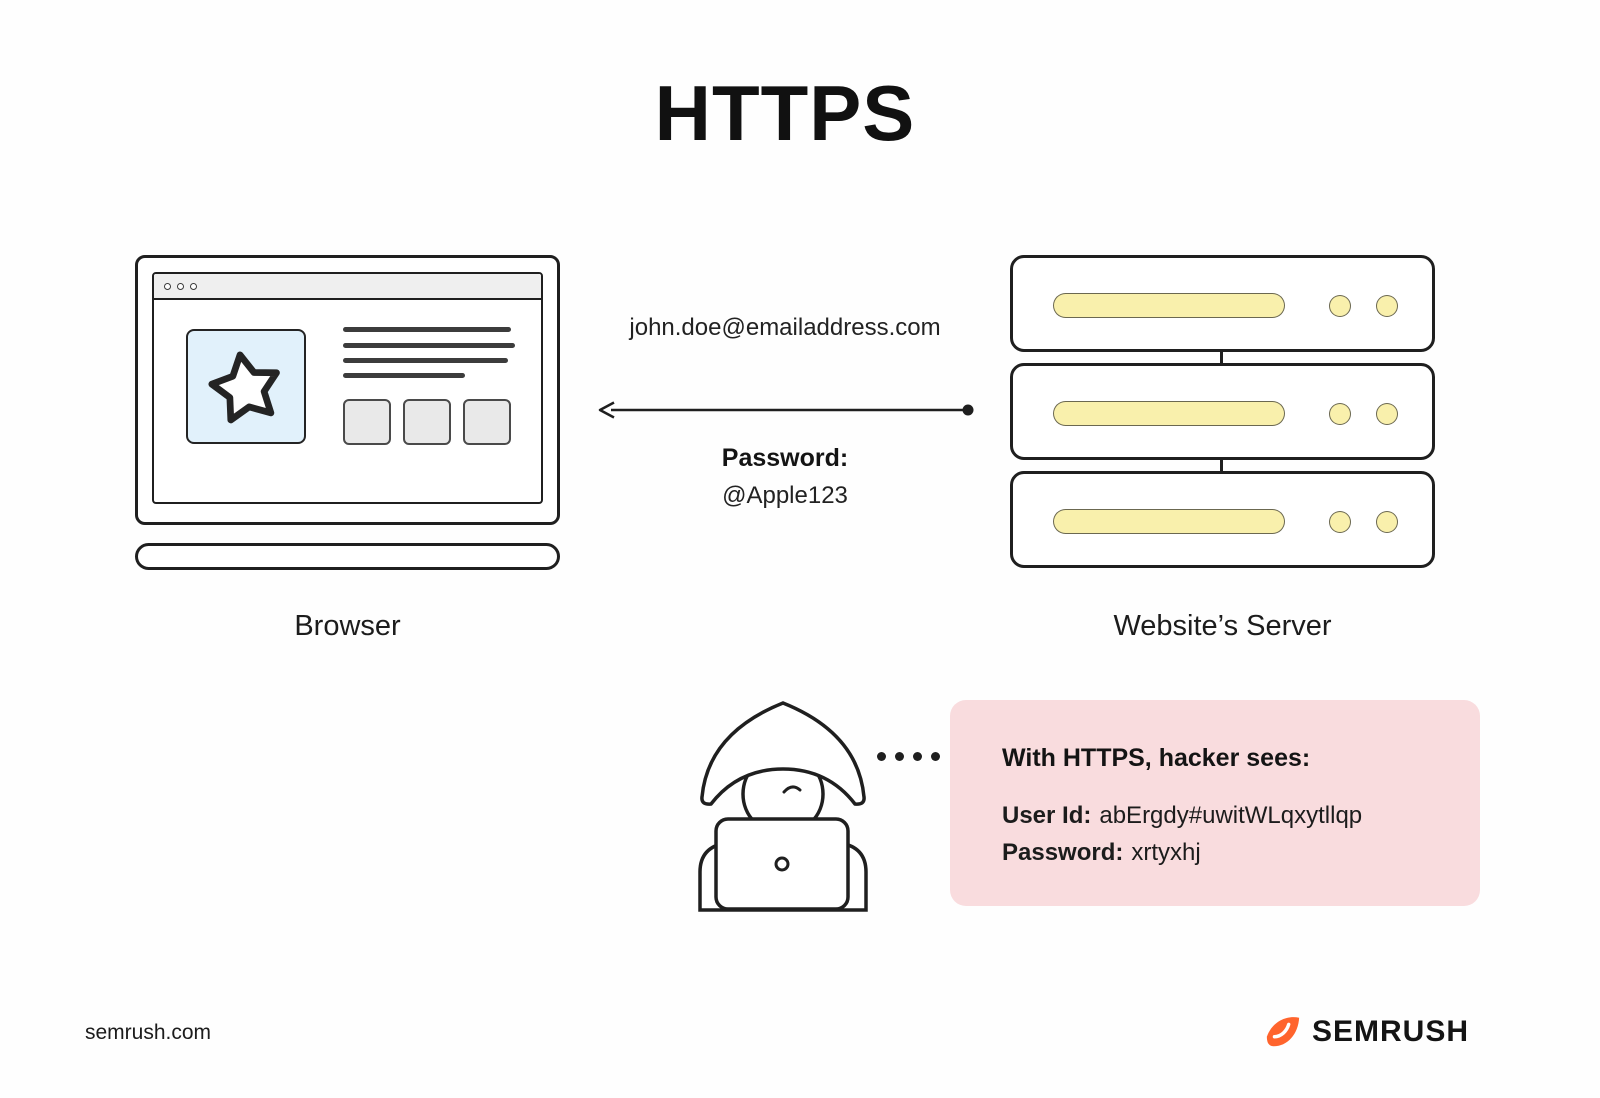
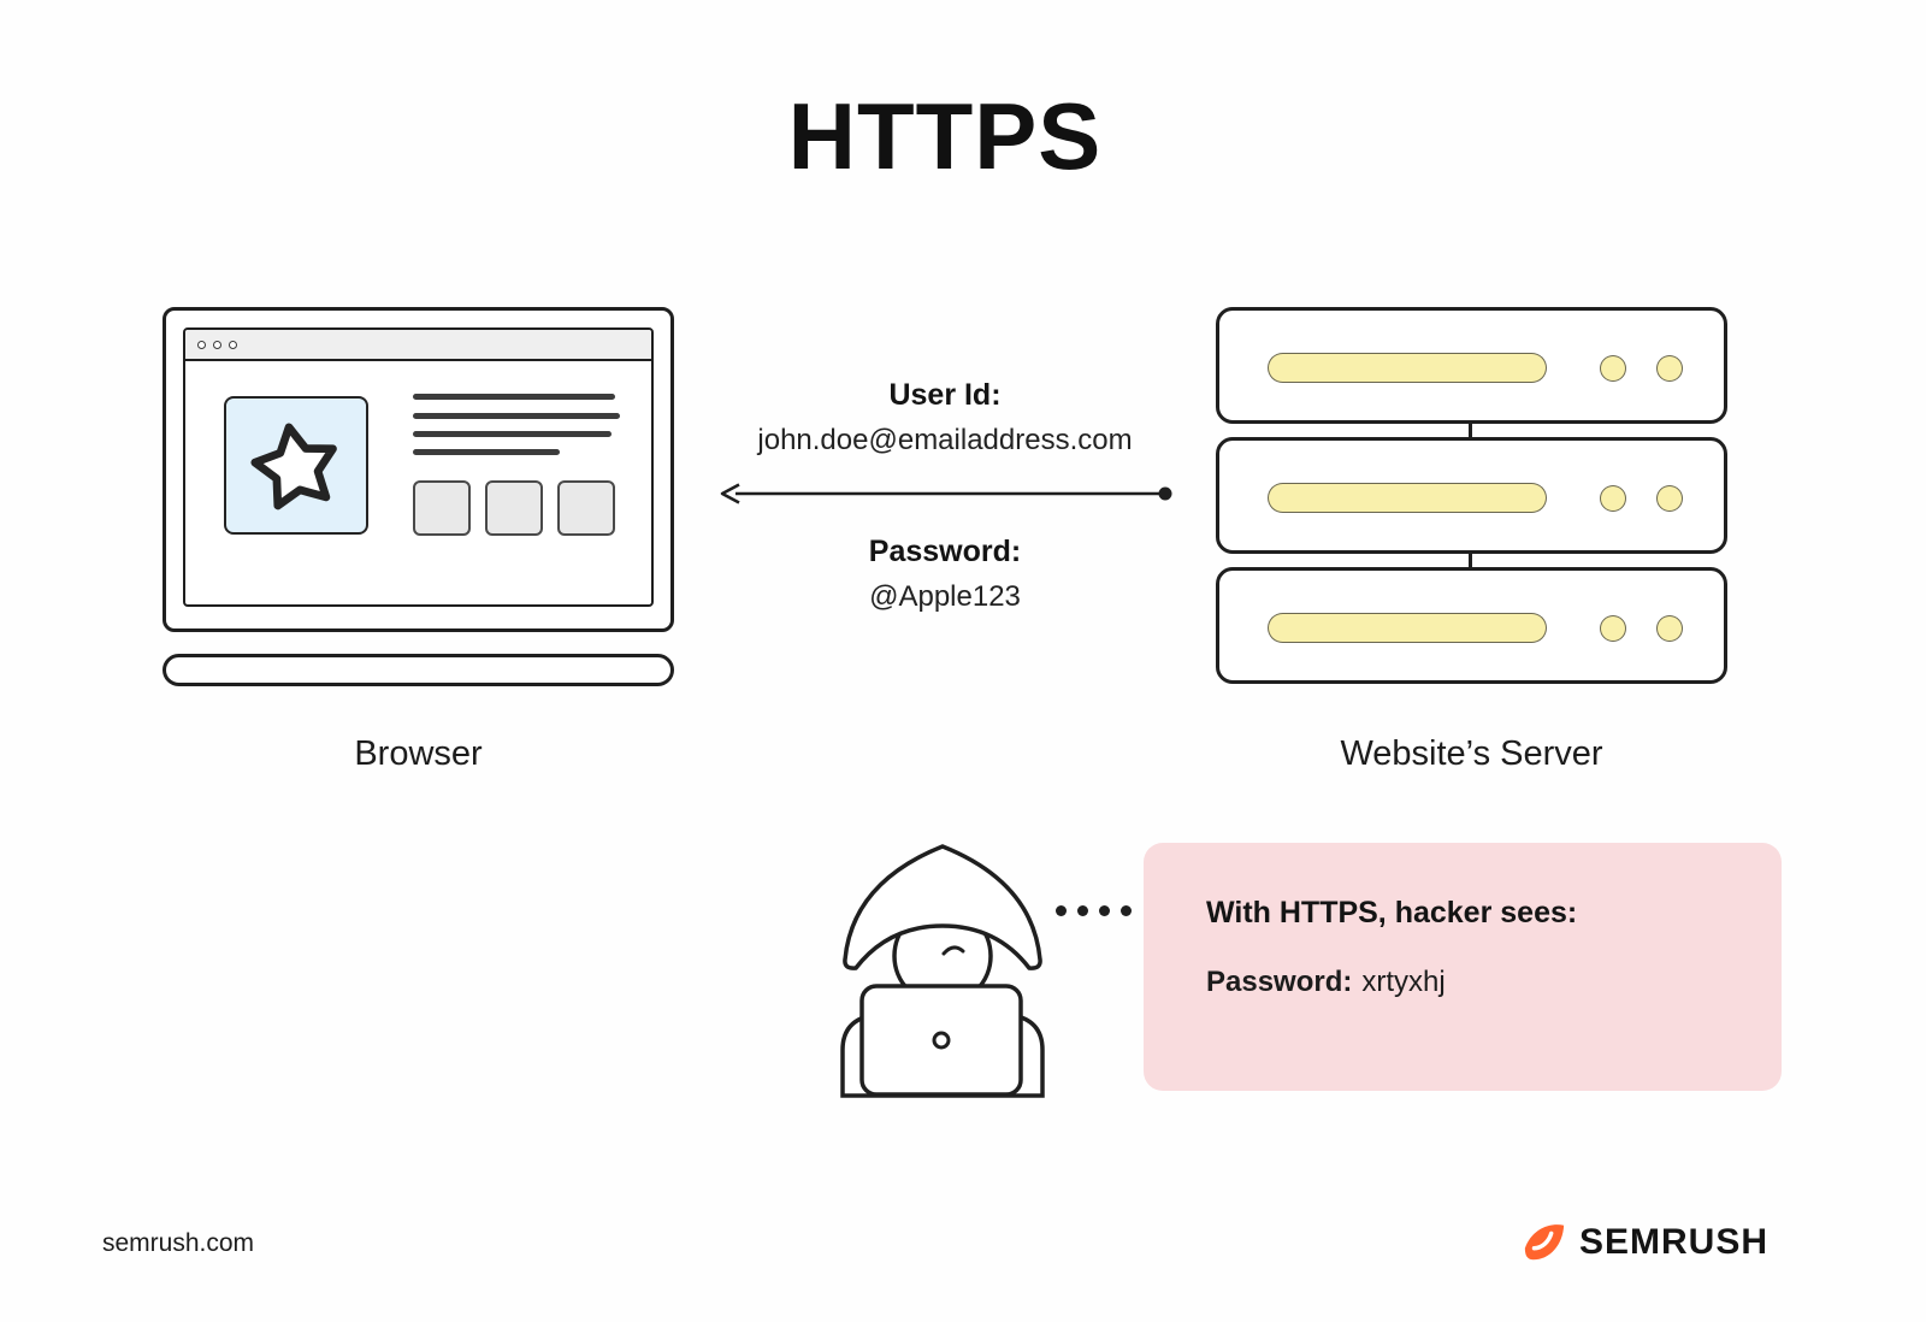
  HTTPS
  Browser
  Website’s Server
+ User Id:
  john.doe@emailaddress.com
  Password:
  @Apple123
  With HTTPS, hacker sees:
- User Id: abErgdy#uwitWLqxytllqp
  Password: xrtyxhj
  semrush.com
  SEMRUSH
